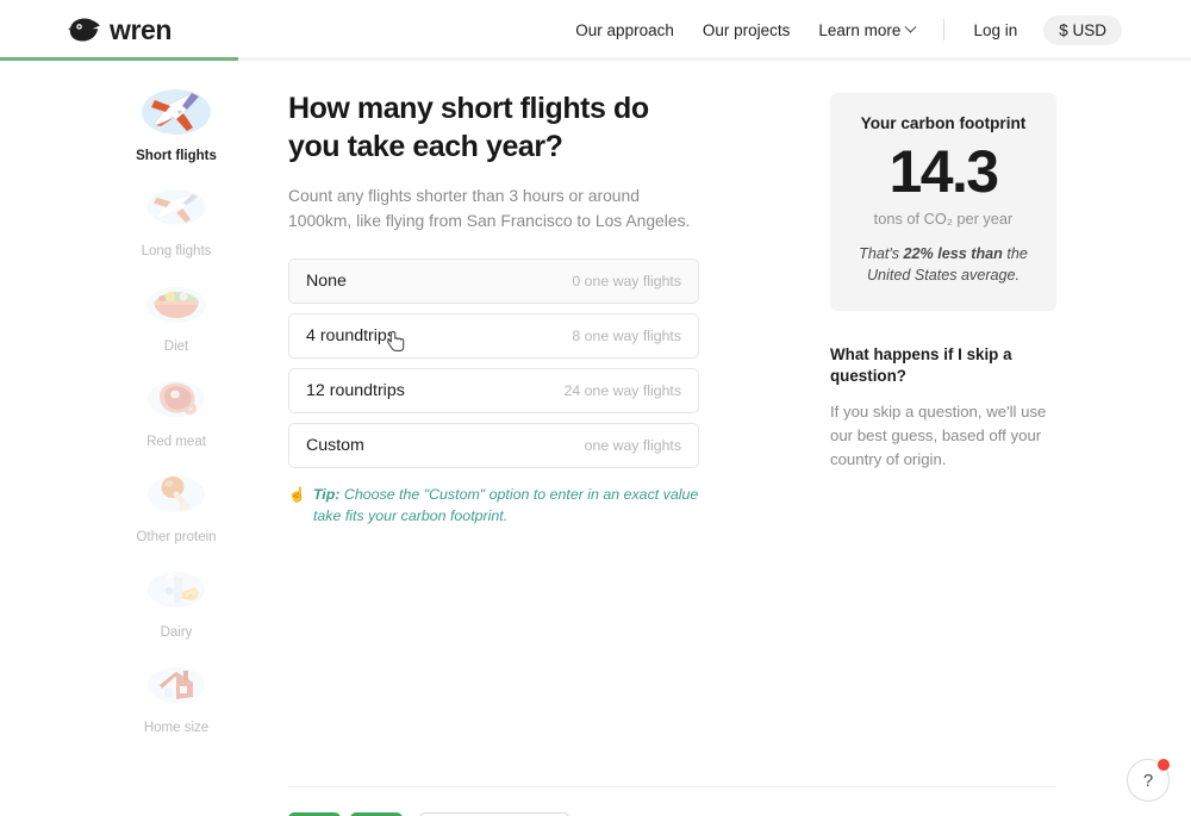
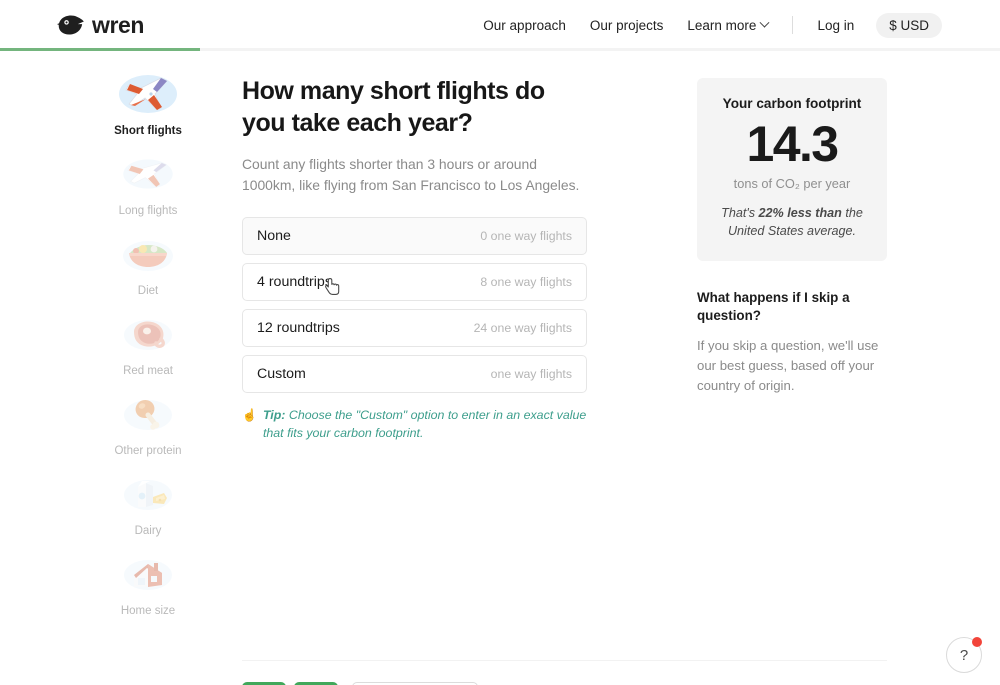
  wren
  Our approach
  Our projects
  Learn more
  Log in
  $ USD
  Short flights
  Long flights
  Diet
  Red meat
  Other protein
  Dairy
  Home size
  How many short flights do you take each year?
  Count any flights shorter than 3 hours or around 1000km, like flying from San Francisco to Los Angeles.
  None
  0 one way flights
  4 roundtrip
  8 one way flights
  12 roundtrips
  24 one way flights
  Custom
  one way flights
  ☝
- Tip: Choose the "Custom" option to enter in an exact value take fits your carbon footprint.
+ Tip: Choose the "Custom" option to enter in an exact value that fits your carbon footprint.
  Your carbon footprint
  14.3
  tons of CO₂ per year
  That's 22% less than the United States average.
  What happens if I skip a question?
  If you skip a question, we'll use our best guess, based off your country of origin.
  ?
